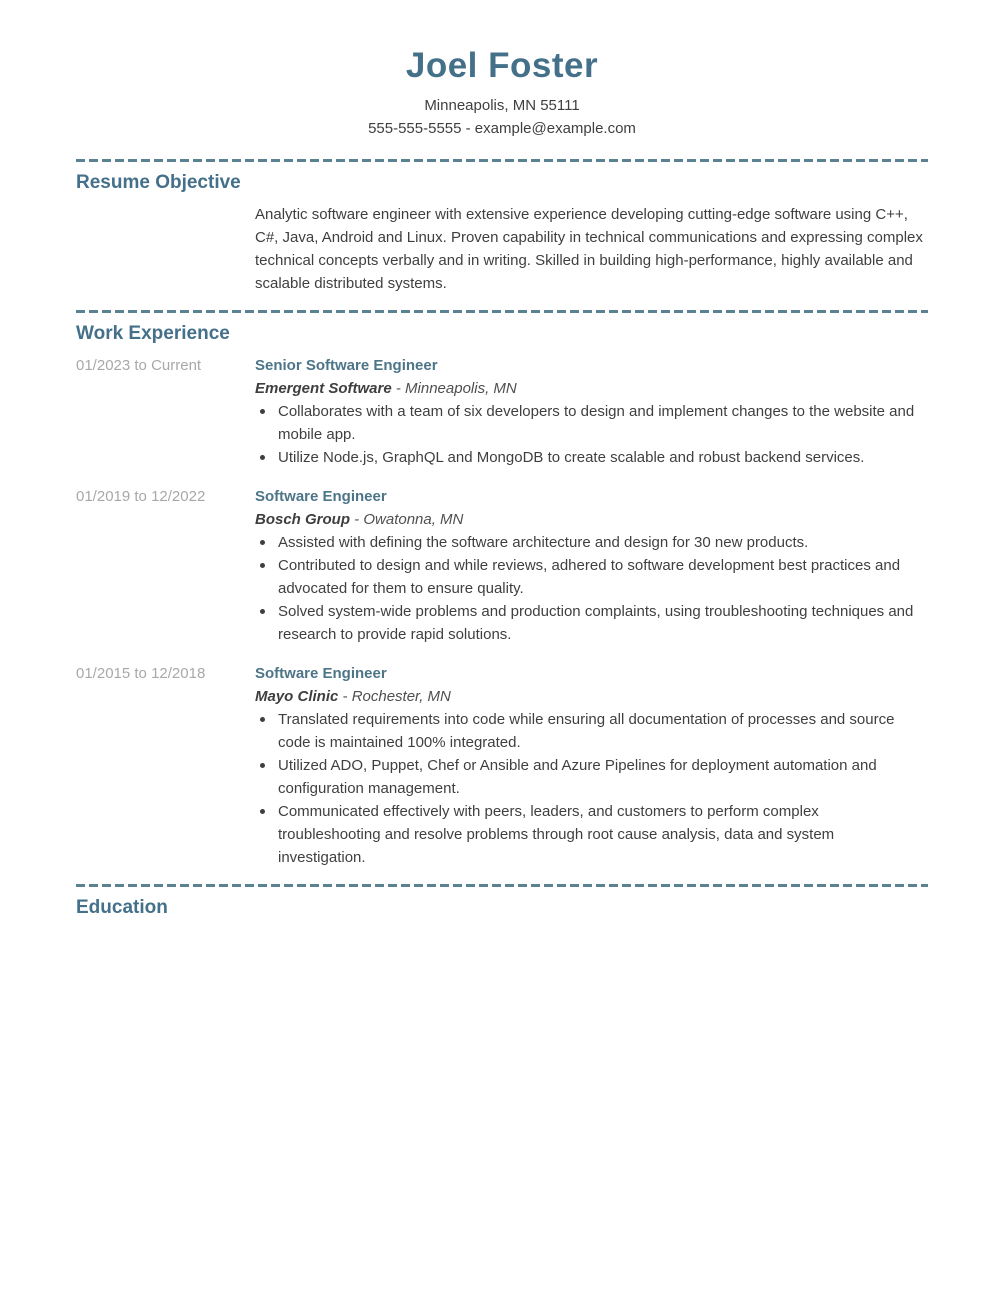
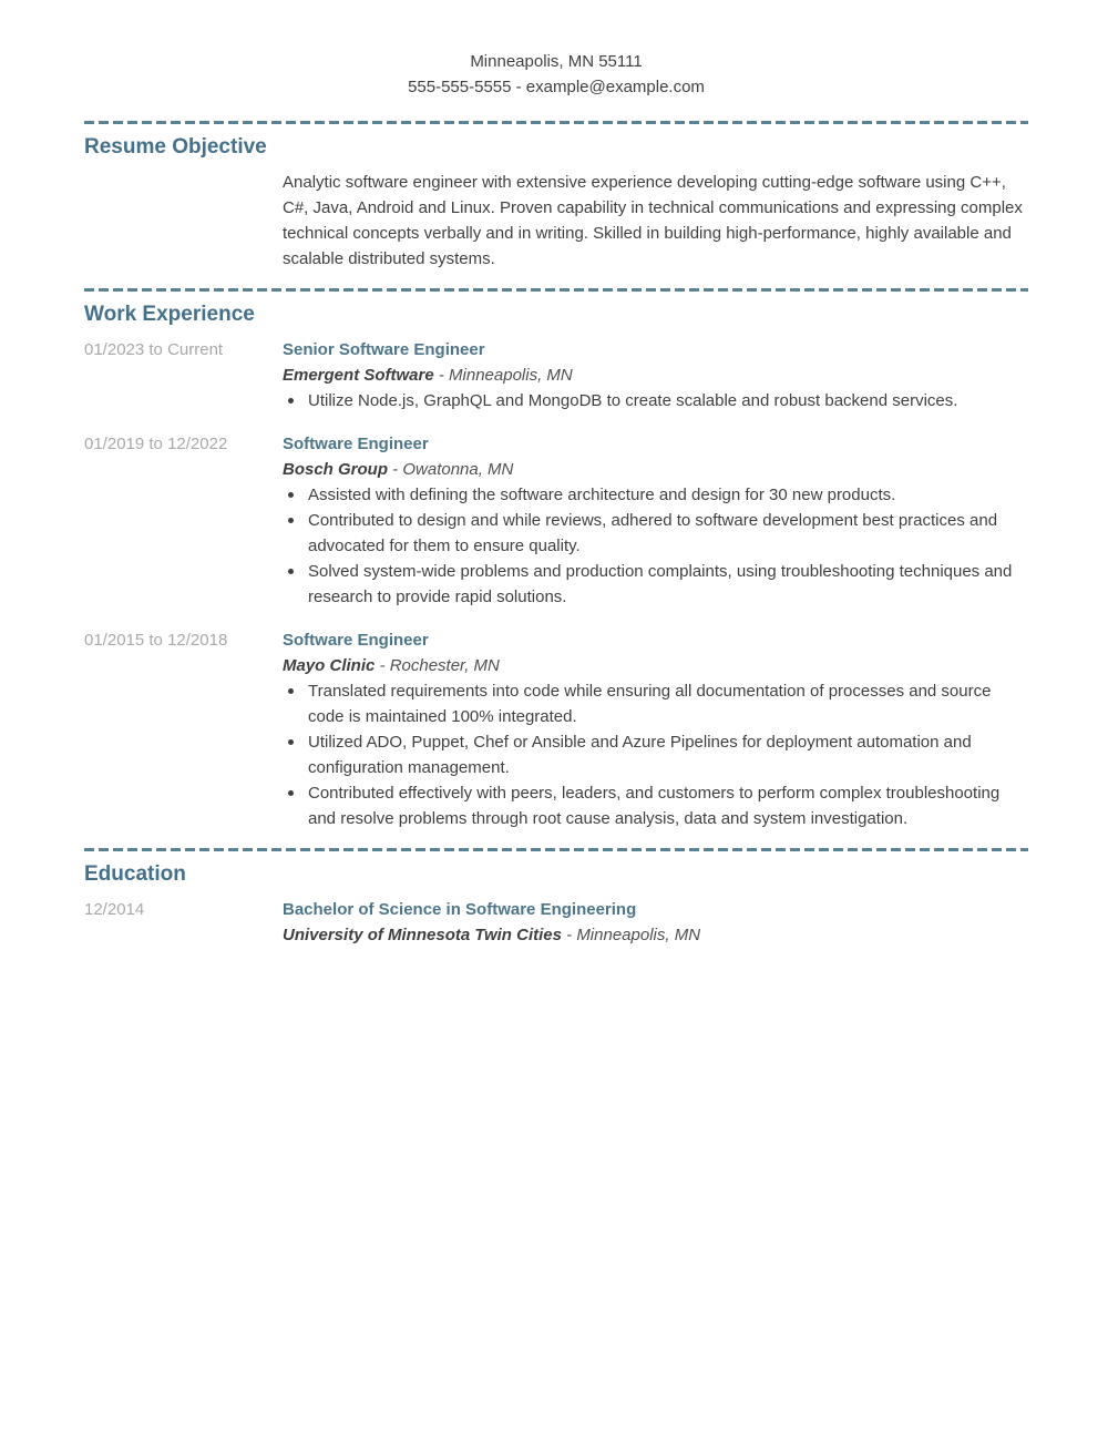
- Joel Foster
  Minneapolis, MN 55111
  555-555-5555 - example@example.com
  Resume Objective
  Analytic software engineer with extensive experience developing cutting-edge software using C++, C#, Java, Android and Linux. Proven capability in technical communications and expressing complex technical concepts verbally and in writing. Skilled in building high-performance, highly available and scalable distributed systems.
  Work Experience
  01/2023 to Current
  Senior Software Engineer
  Emergent Software - Minneapolis, MN
- Collaborates with a team of six developers to design and implement changes to the website and mobile app.
  Utilize Node.js, GraphQL and MongoDB to create scalable and robust backend services.
  01/2019 to 12/2022
  Software Engineer
  Bosch Group - Owatonna, MN
  Assisted with defining the software architecture and design for 30 new products.
  Contributed to design and while reviews, adhered to software development best practices and advocated for them to ensure quality.
  Solved system-wide problems and production complaints, using troubleshooting techniques and research to provide rapid solutions.
  01/2015 to 12/2018
  Software Engineer
  Mayo Clinic - Rochester, MN
  Translated requirements into code while ensuring all documentation of processes and source code is maintained 100% integrated.
  Utilized ADO, Puppet, Chef or Ansible and Azure Pipelines for deployment automation and configuration management.
- Communicated effectively with peers, leaders, and customers to perform complex troubleshooting and resolve problems through root cause analysis, data and system investigation.
+ Contributed effectively with peers, leaders, and customers to perform complex troubleshooting and resolve problems through root cause analysis, data and system investigation.
  Education
+ 12/2014
+ Bachelor of Science in Software Engineering
+ University of Minnesota Twin Cities - Minneapolis, MN
